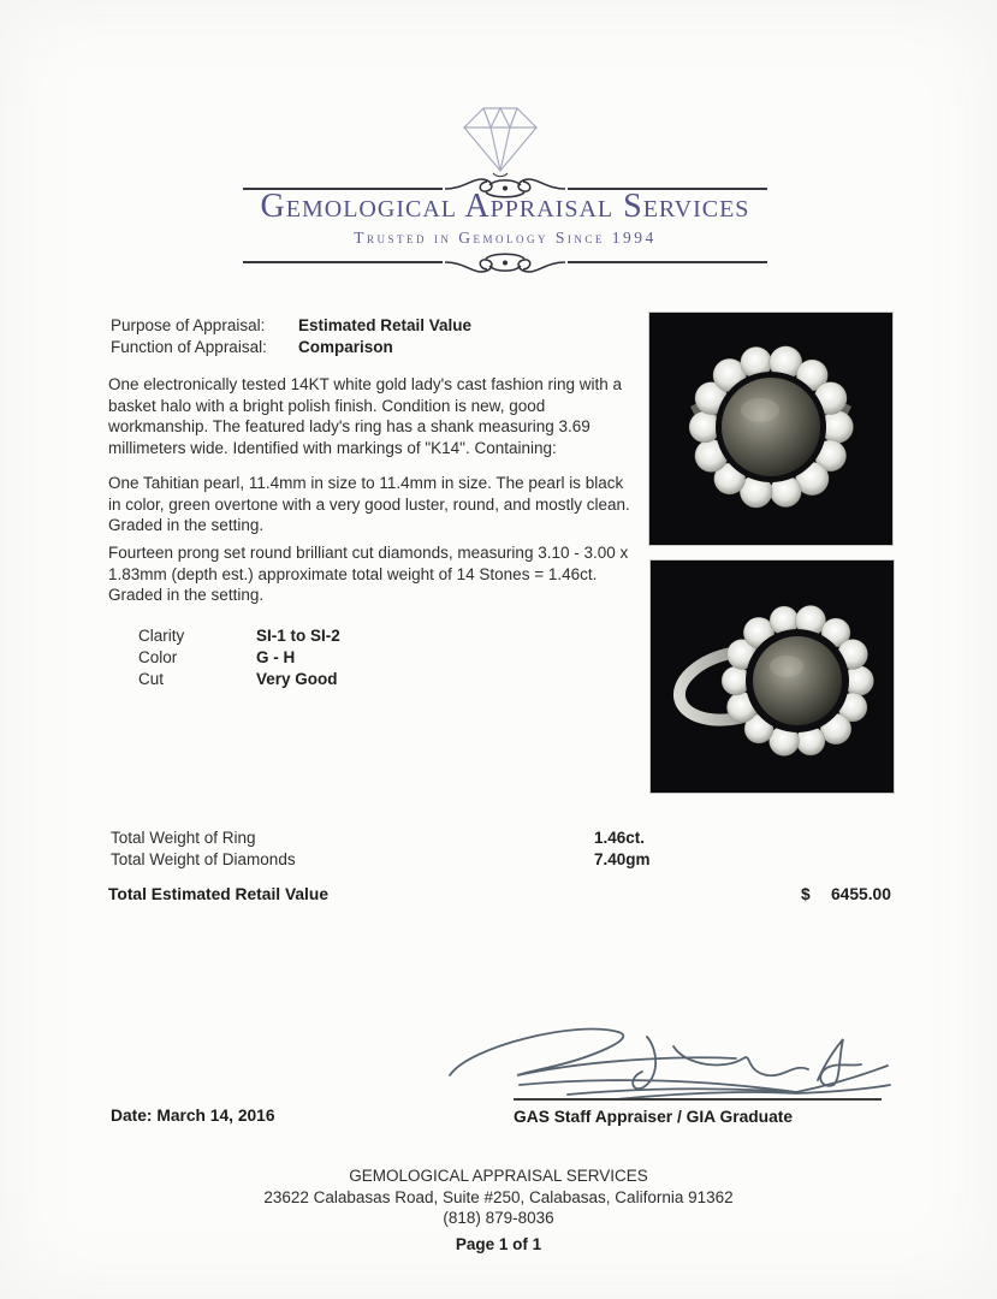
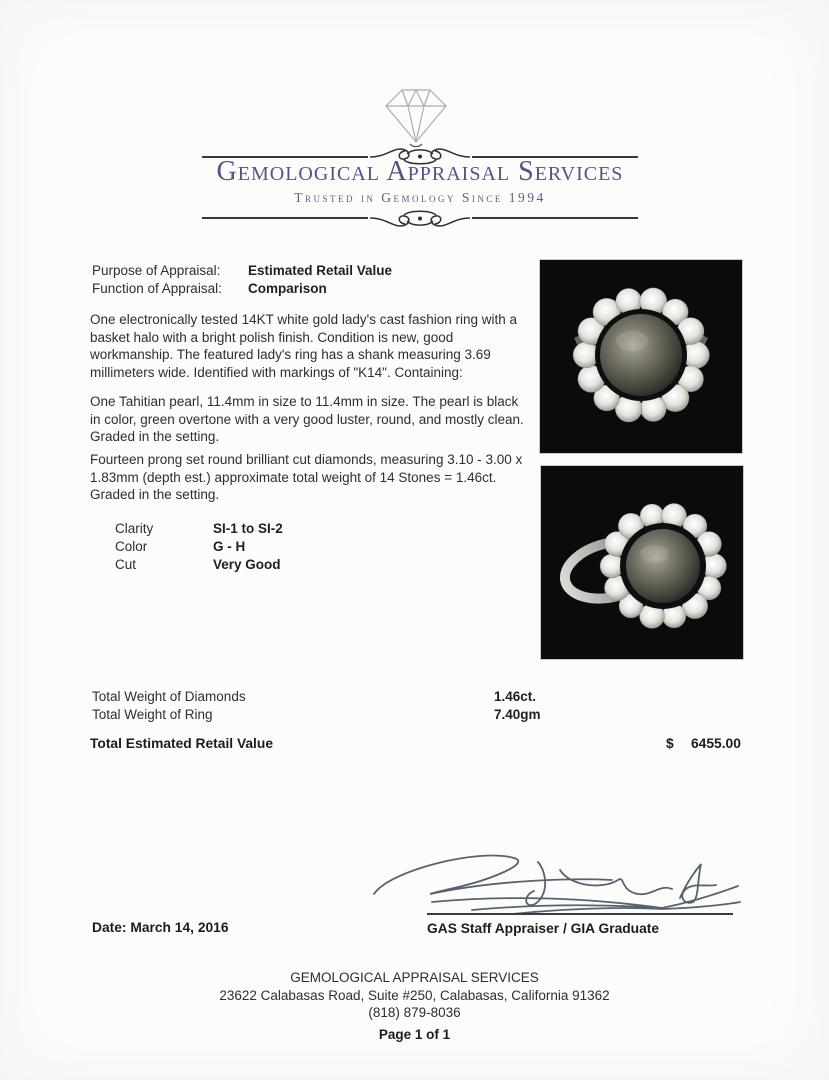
  Gemological Appraisal Services
  Trusted in Gemology Since 1994
  Purpose of Appraisal:
  Estimated Retail Value
  Function of Appraisal:
  Comparison
  One electronically tested 14KT white gold lady's cast fashion ring with a basket halo with a bright polish finish. Condition is new, good workmanship. The featured lady's ring has a shank measuring 3.69 millimeters wide. Identified with markings of "K14". Containing:
  One Tahitian pearl, 11.4mm in size to 11.4mm in size. The pearl is black in color, green overtone with a very good luster, round, and mostly clean. Graded in the setting.
  Fourteen prong set round brilliant cut diamonds, measuring 3.10 - 3.00 x 1.83mm (depth est.) approximate total weight of 14 Stones = 1.46ct. Graded in the setting.
  Clarity
  SI-1 to SI-2
  Color
  G - H
  Cut
  Very Good
- Total Weight of Ring
+ Total Weight of Diamonds
  1.46ct.
- Total Weight of Diamonds
+ Total Weight of Ring
  7.40gm
  Total Estimated Retail Value
  $
  6455.00
  Date: March 14, 2016
  GAS Staff Appraiser / GIA Graduate
  GEMOLOGICAL APPRAISAL SERVICES
  23622 Calabasas Road, Suite #250, Calabasas, California 91362
  (818) 879-8036
  Page 1 of 1
